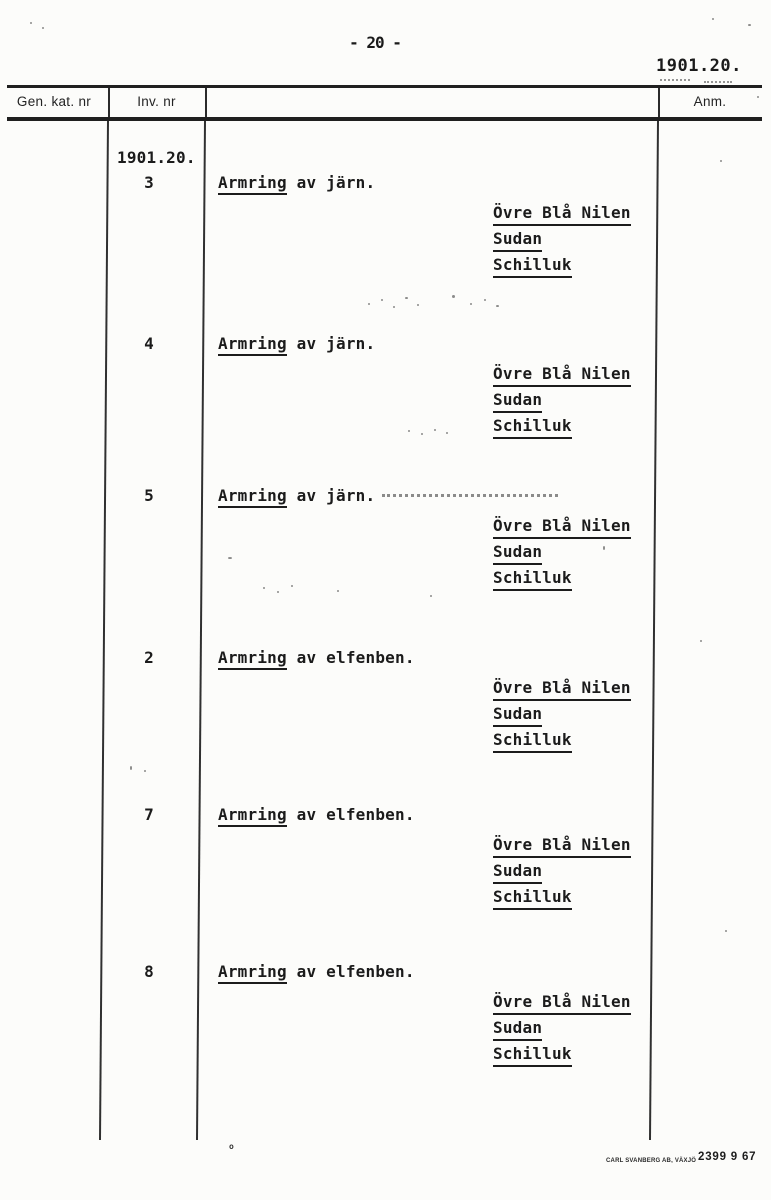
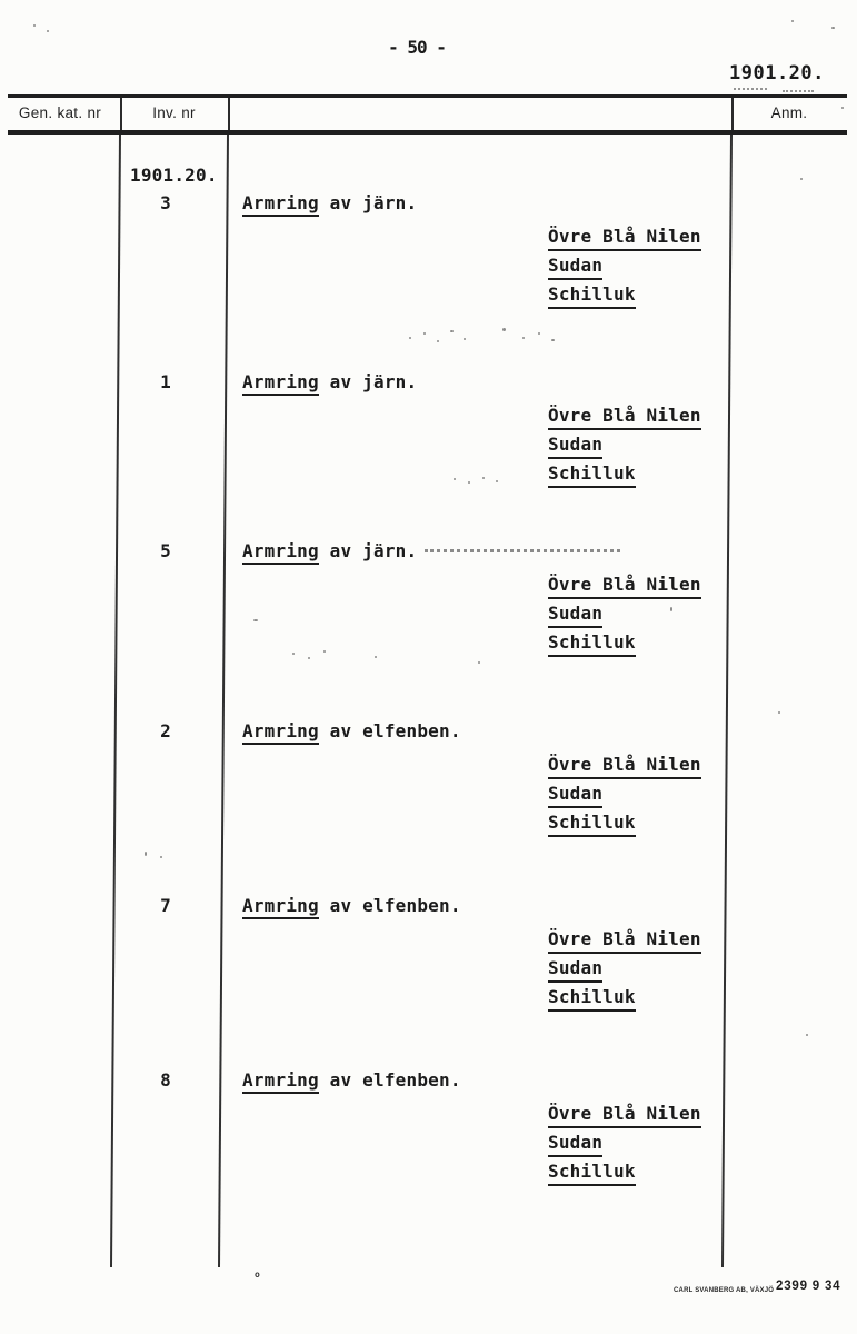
- - 20 -
+ - 50 -
  1901.20.
  Gen. kat. nr
  Inv. nr
  Anm.
  1901.20.
  3
  Armring av järn.
  Övre Blå Nilen
  Sudan
  Schilluk
- 4
+ 1
  Armring av järn.
  Övre Blå Nilen
  Sudan
  Schilluk
  5
  Armring av järn.
  Övre Blå Nilen
  Sudan
  Schilluk
  2
  Armring av elfenben.
  Övre Blå Nilen
  Sudan
  Schilluk
  7
  Armring av elfenben.
  Övre Blå Nilen
  Sudan
  Schilluk
  8
  Armring av elfenben.
  Övre Blå Nilen
  Sudan
  Schilluk
- 2399 9 67
+ 2399 9 34
  o
